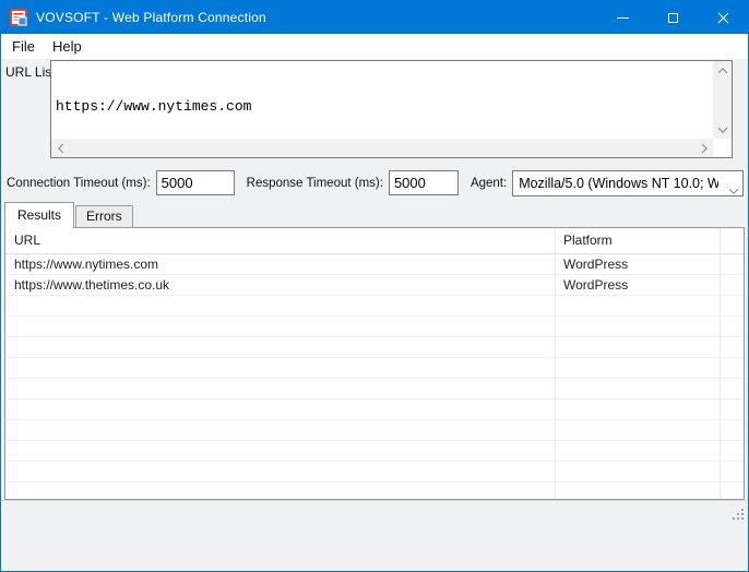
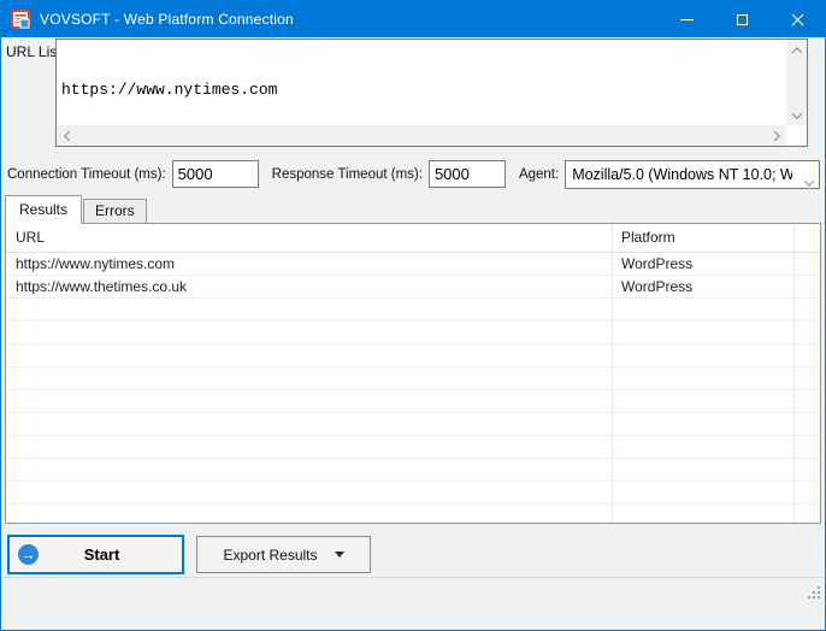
  VOVSOFT - Web Platform Connection
- File
- Help
  URL Lis
  https://www.nytimes.com
  Connection Timeout (ms):
  5000
  Response Timeout (ms):
  5000
  Agent:
  Mozilla/5.0 (Windows NT 10.0; W
  Results
  Errors
  URL
  Platform
  https://www.nytimes.com
  WordPress
  https://www.thetimes.co.uk
  WordPress
+ →
+ Start
+ Export Results
